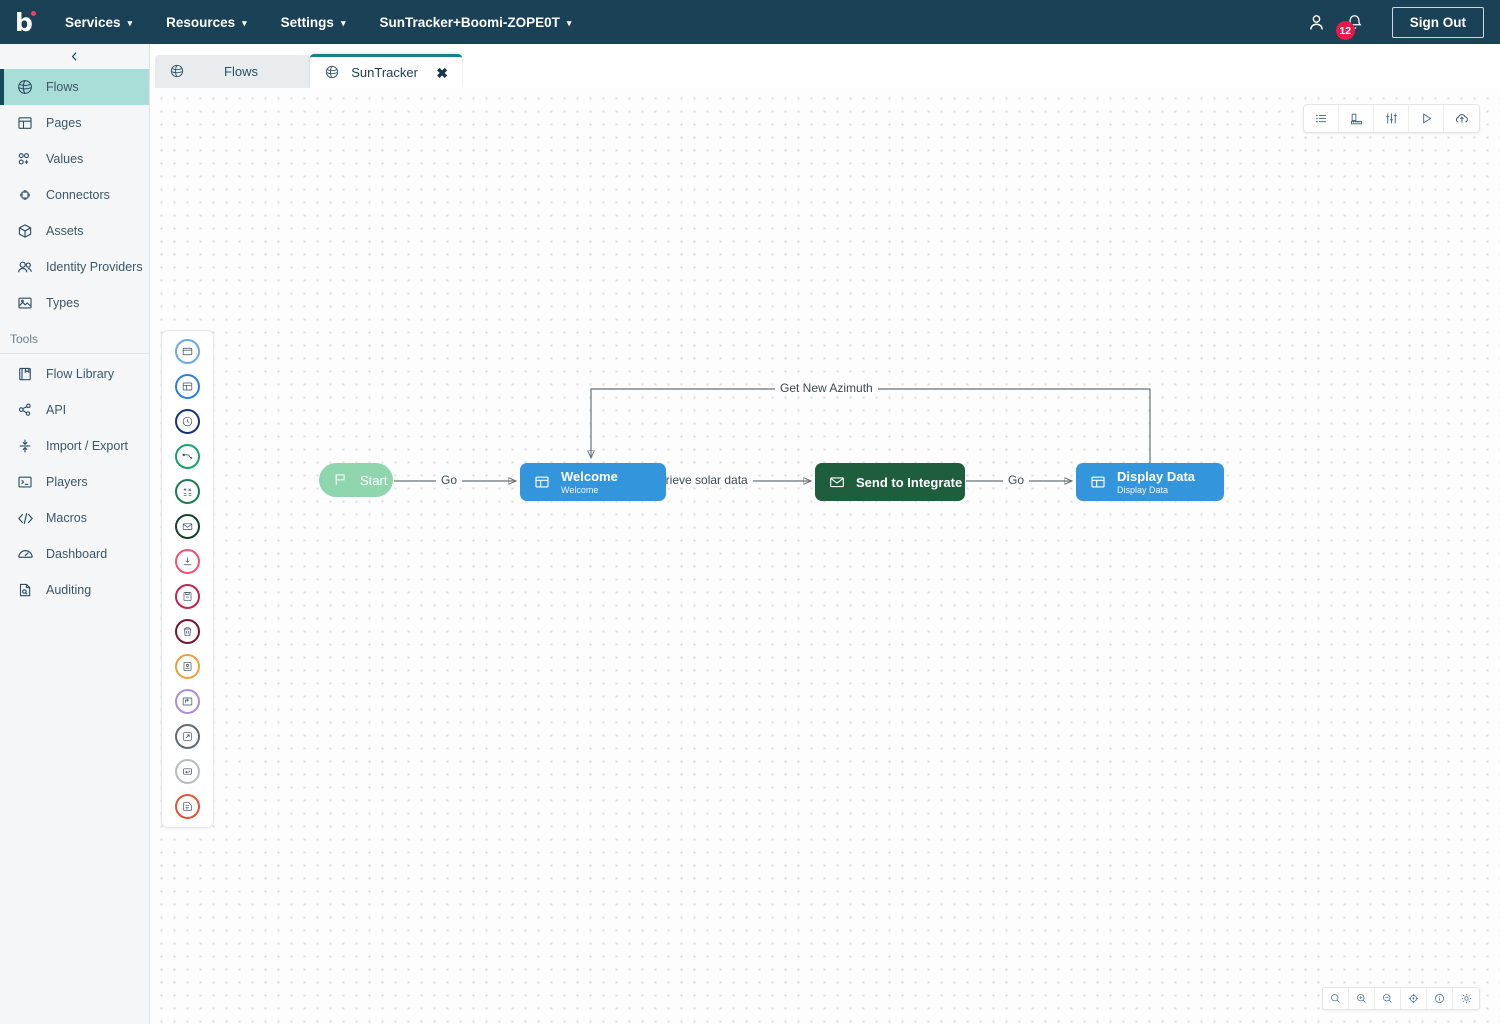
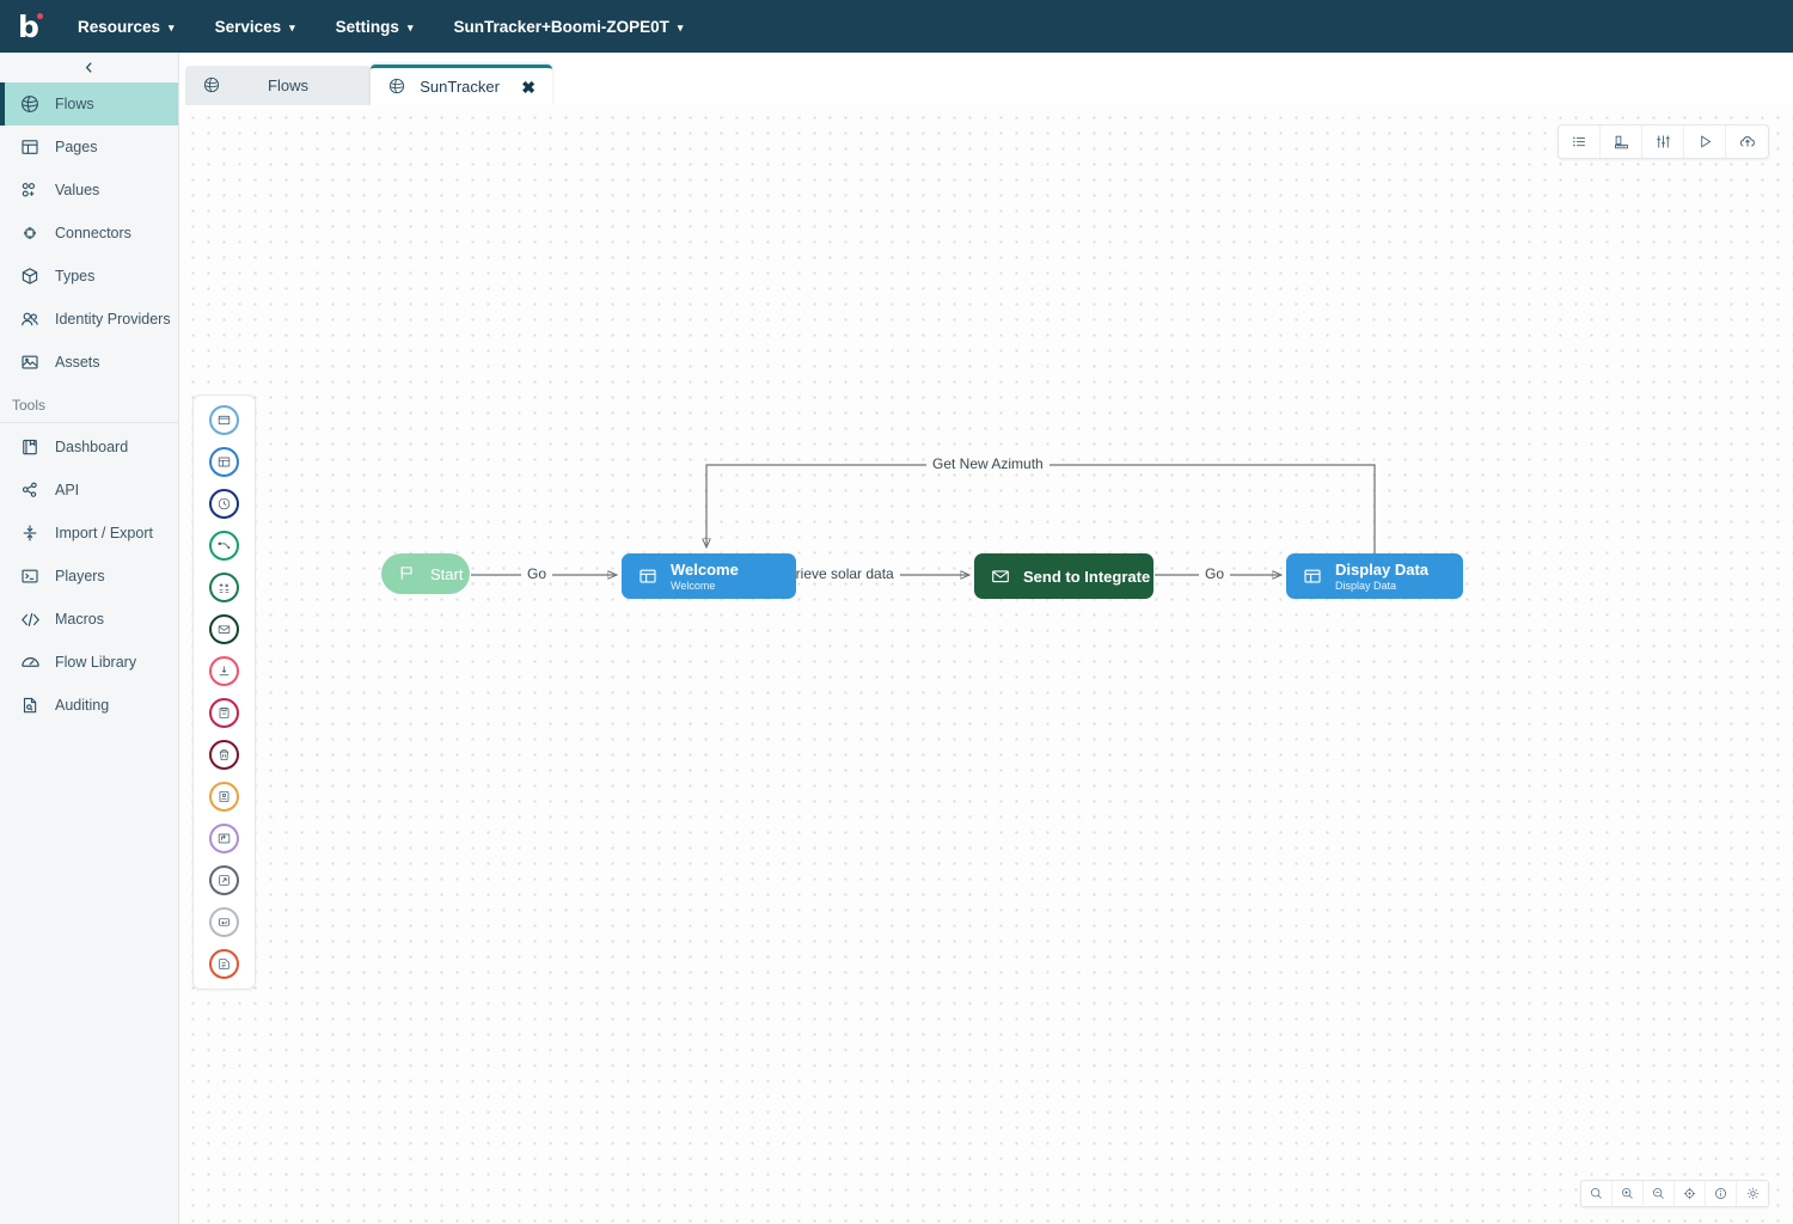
  b
- Services
+ Resources
  ▾
- Resources
+ Services
  ▾
  Settings
  ▾
  SunTracker+Boomi-ZOPE0T
  ▾
- 12
- Sign Out
  Flows
  Pages
  Values
  Connectors
- Assets
+ Types
  Identity Providers
- Types
+ Assets
  Tools
- Flow Library
+ Dashboard
  API
  Import / Export
  Players
  Macros
- Dashboard
+ Flow Library
  Auditing
  Flows
  SunTracker
  ✖
  Go
  rieve solar data
  Go
  Get New Azimuth
  Start
  Welcome
  Welcome
  Send to Integrate
  Display Data
  Display Data
